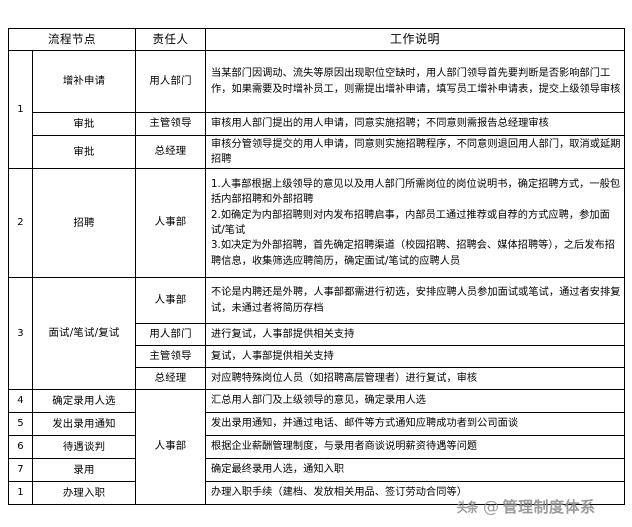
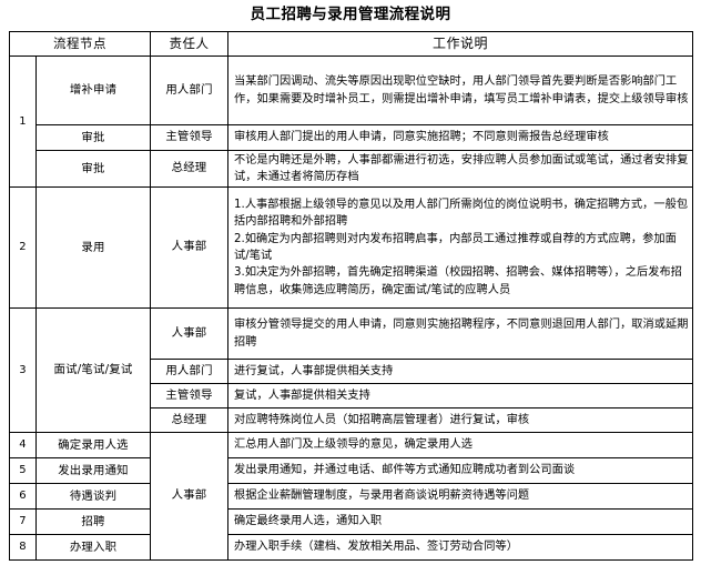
+ 员工招聘与录用管理流程说明
  流程节点	责任人	工作说明
  1	增补申请	用人部门	当某部门因调动、流失等原因出现职位空缺时，用人部门领导首先要判断是否影响部门工作，如果需要及时增补员工，则需提出增补申请，填写员工增补申请表，提交上级领导审核
  审批	主管领导	审核用人部门提出的用人申请，同意实施招聘；不同意则需报告总经理审核
- 审批	总经理	审核分管领导提交的用人申请，同意则实施招聘程序，不同意则退回用人部门，取消或延期招聘
+ 审批	总经理	不论是内聘还是外聘，人事部都需进行初选，安排应聘人员参加面试或笔试，通过者安排复试，未通过者将简历存档
- 2	招聘	人事部	1.人事部根据上级领导的意见以及用人部门所需岗位的岗位说明书，确定招聘方式，一般包括内部招聘和外部招聘 2.如确定为内部招聘则对内发布招聘启事，内部员工通过推荐或自荐的方式应聘，参加面试/笔试 3.如决定为外部招聘，首先确定招聘渠道（校园招聘、招聘会、媒体招聘等），之后发布招聘信息，收集筛选应聘简历，确定面试/笔试的应聘人员
+ 2	录用	人事部	1.人事部根据上级领导的意见以及用人部门所需岗位的岗位说明书，确定招聘方式，一般包括内部招聘和外部招聘 2.如确定为内部招聘则对内发布招聘启事，内部员工通过推荐或自荐的方式应聘，参加面试/笔试 3.如决定为外部招聘，首先确定招聘渠道（校园招聘、招聘会、媒体招聘等），之后发布招聘信息，收集筛选应聘简历，确定面试/笔试的应聘人员
- 3	面试/笔试/复试	人事部	不论是内聘还是外聘，人事部都需进行初选，安排应聘人员参加面试或笔试，通过者安排复试，未通过者将简历存档
+ 3	面试/笔试/复试	人事部	审核分管领导提交的用人申请，同意则实施招聘程序，不同意则退回用人部门，取消或延期招聘
  用人部门	进行复试，人事部提供相关支持
  主管领导	复试，人事部提供相关支持
  总经理	对应聘特殊岗位人员（如招聘高层管理者）进行复试，审核
  4	确定录用人选	人事部	汇总用人部门及上级领导的意见，确定录用人选
  5	发出录用通知	发出录用通知，并通过电话、邮件等方式通知应聘成功者到公司面谈
  6	待遇谈判	根据企业薪酬管理制度，与录用者商谈说明薪资待遇等问题
- 7	录用	确定最终录用人选，通知入职
+ 7	招聘	确定最终录用人选，通知入职
- 1	办理入职	办理入职手续（建档、发放相关用品、签订劳动合同等）
+ 8	办理入职	办理入职手续（建档、发放相关用品、签订劳动合同等）
- 头条
- @
- 管理制度体系
